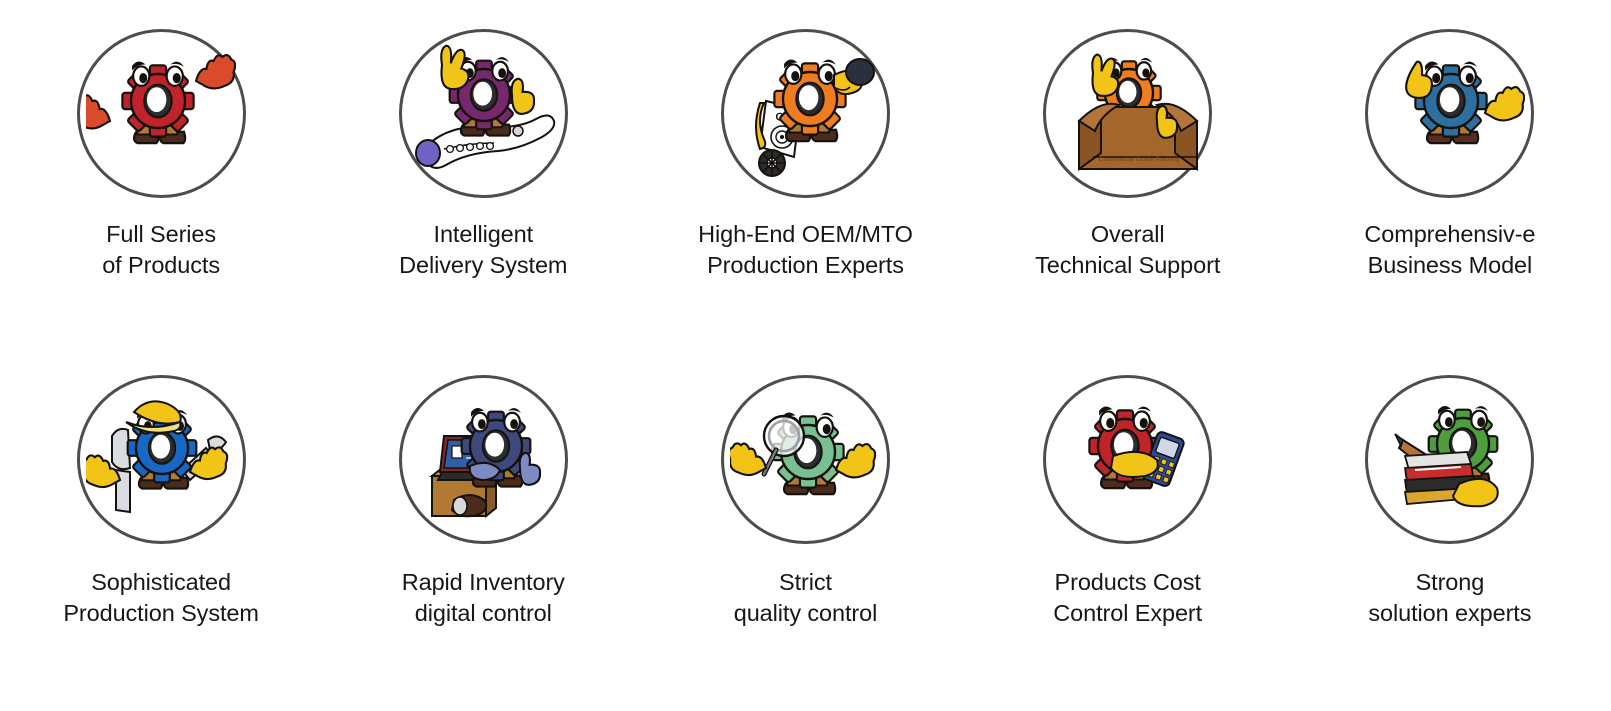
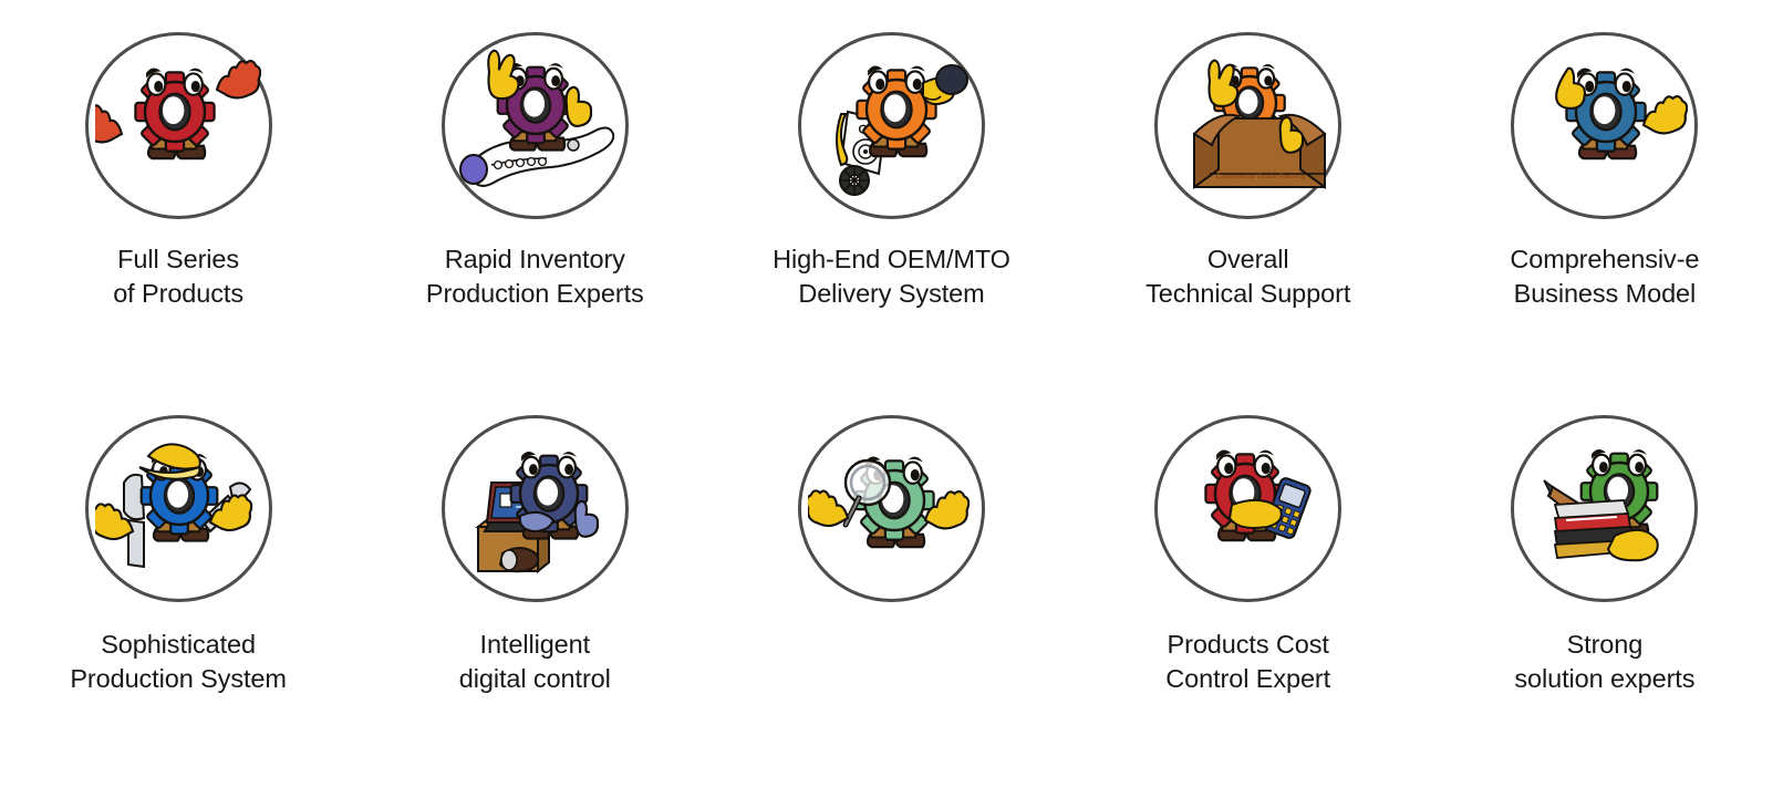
  Full Series
  of Products
- Intelligent
+ Rapid Inventory
- Delivery System
+ Production Experts
  High-End OEM/MTO
- Production Experts
+ Delivery System
  Overall
  Technical Support
  Comprehensiv-e
  Business Model
  Sophisticated
  Production System
- Rapid Inventory
+ Intelligent
  digital control
- Strict
- quality control
  Products Cost
  Control Expert
  Strong
  solution experts
